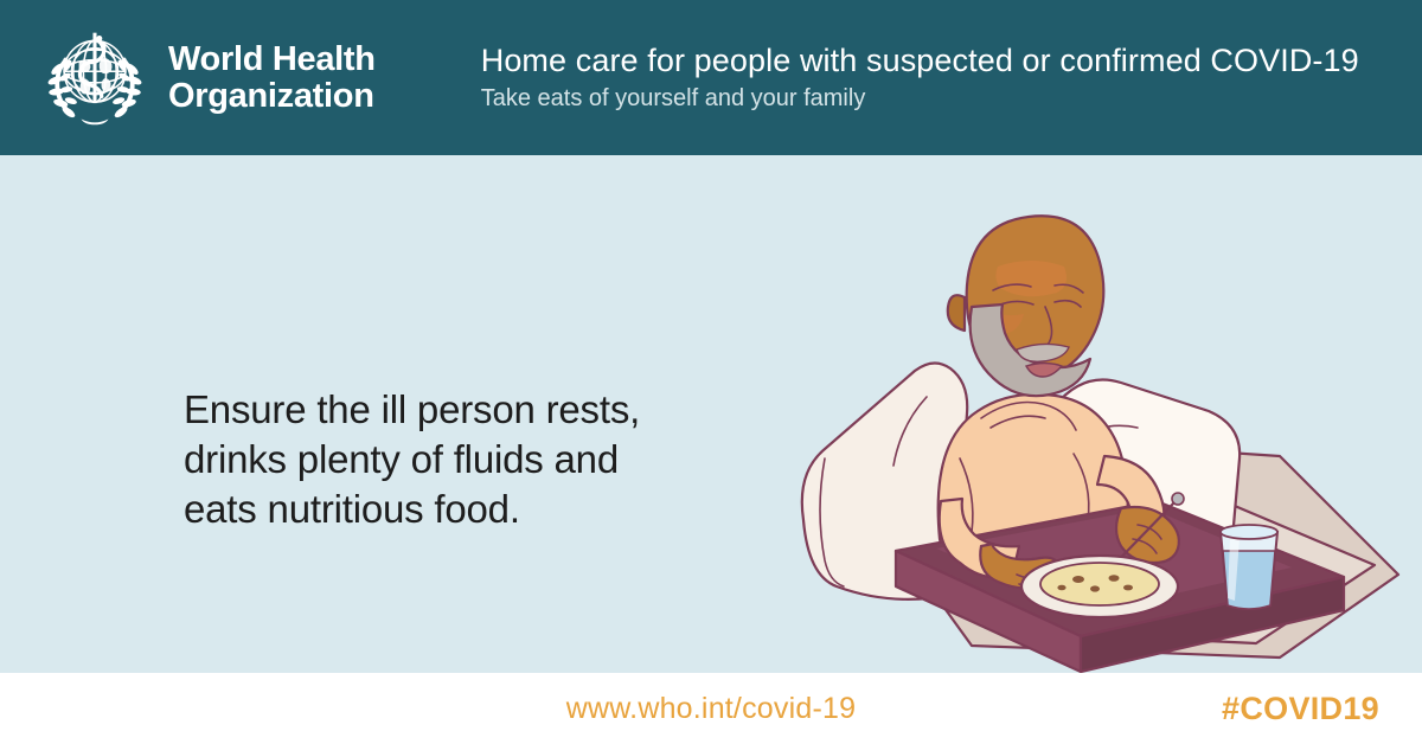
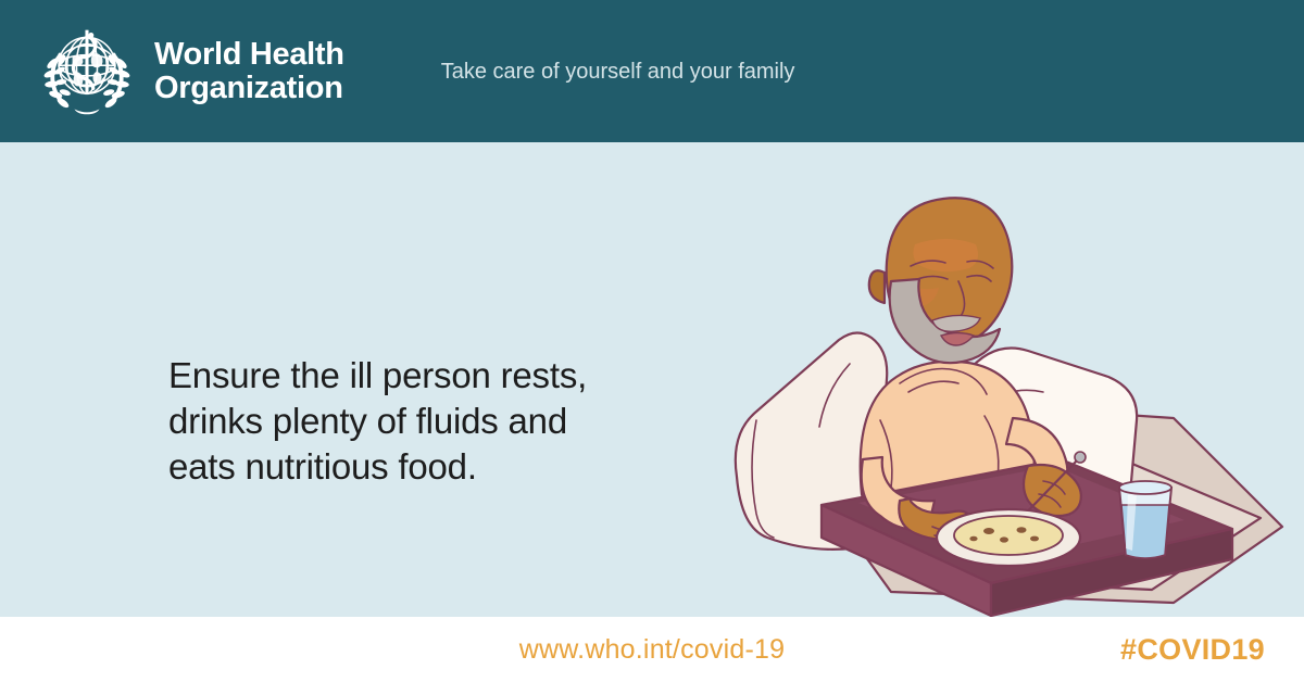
  World Health
  Organization
- Home care for people with suspected or confirmed COVID-19
- Take eats of yourself and your family
+ Take care of yourself and your family
  Ensure the ill person rests,
  drinks plenty of fluids and
  eats nutritious food.
  www.who.int/covid-19
  #COVID19
